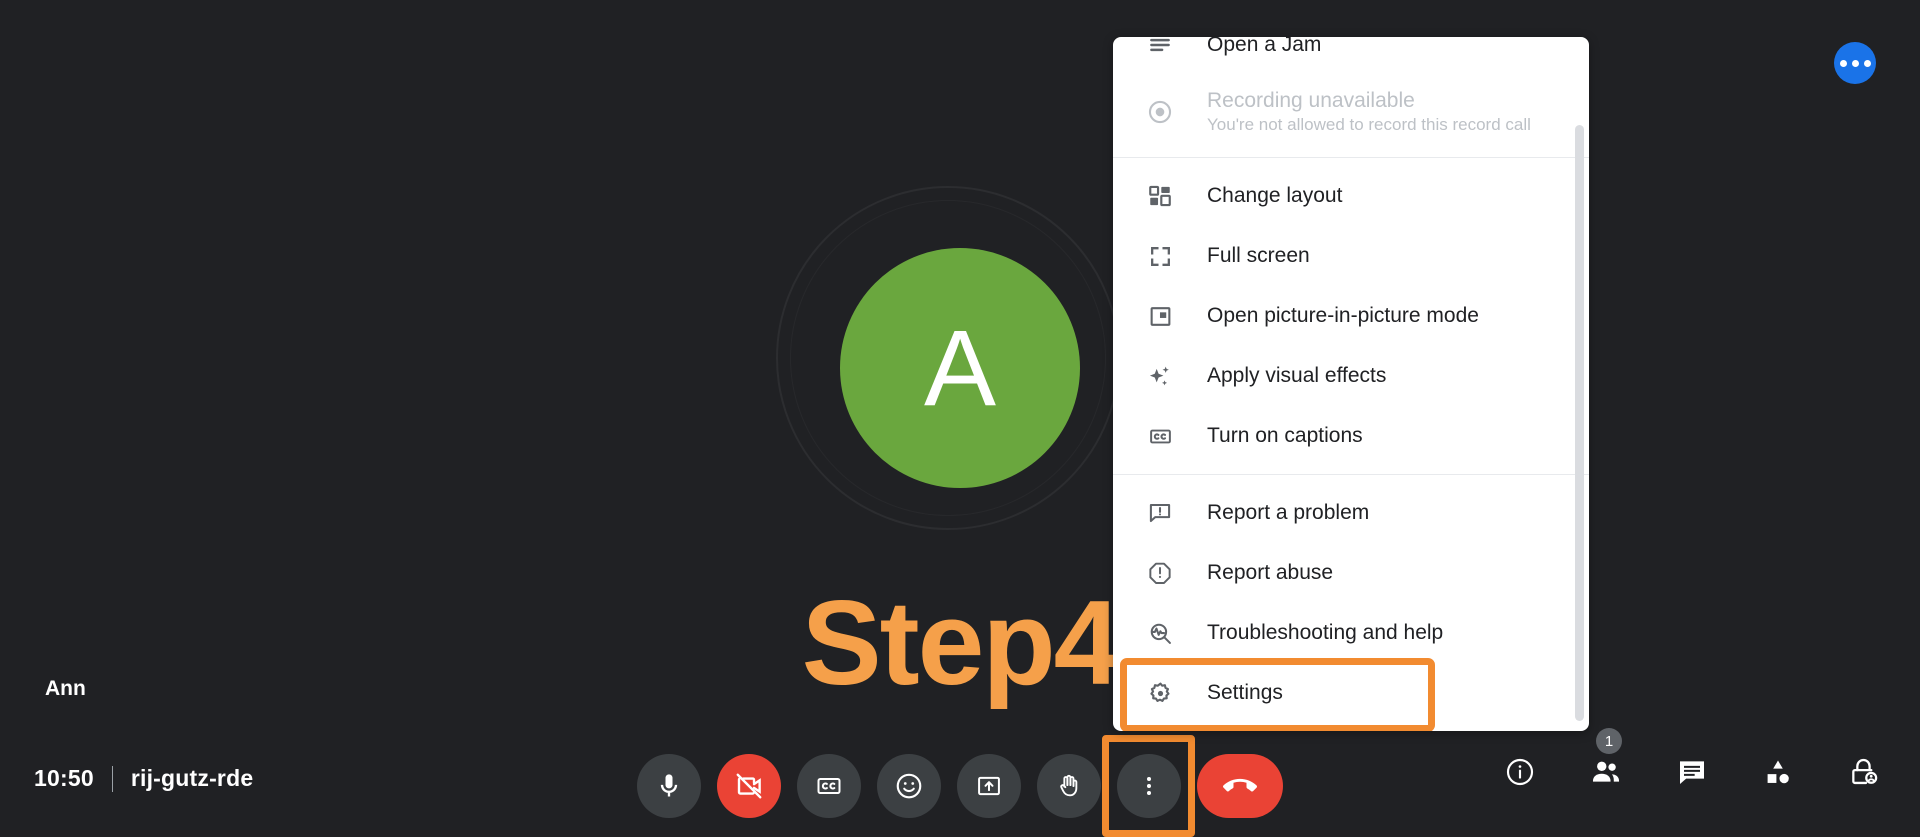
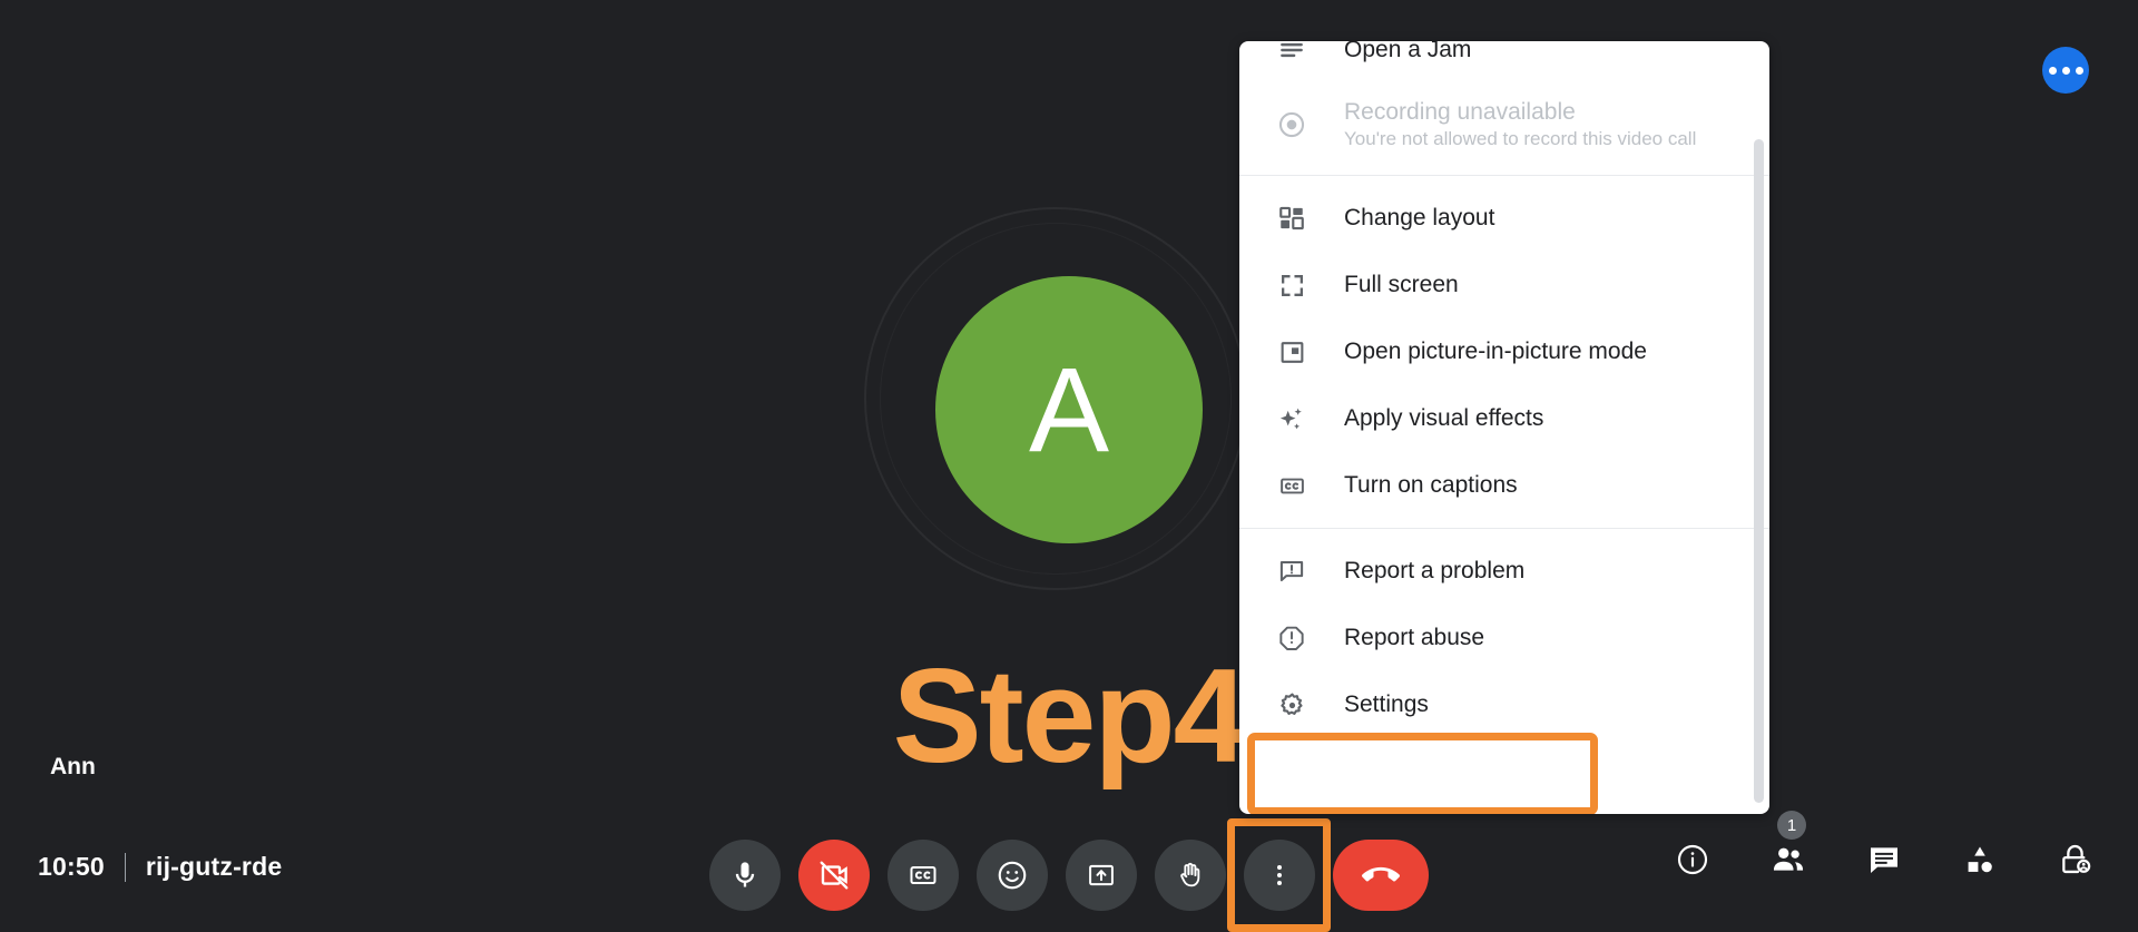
  A
  Step4
  Ann
  10:50
  rij-gutz-rde
  1
  Open a Jam
  Recording unavailable
- You're not allowed to record this record call
+ You're not allowed to record this video call
  Change layout
  Full screen
  Open picture-in-picture mode
  Apply visual effects
  Turn on captions
  Report a problem
  Report abuse
- Troubleshooting and help
  Settings
